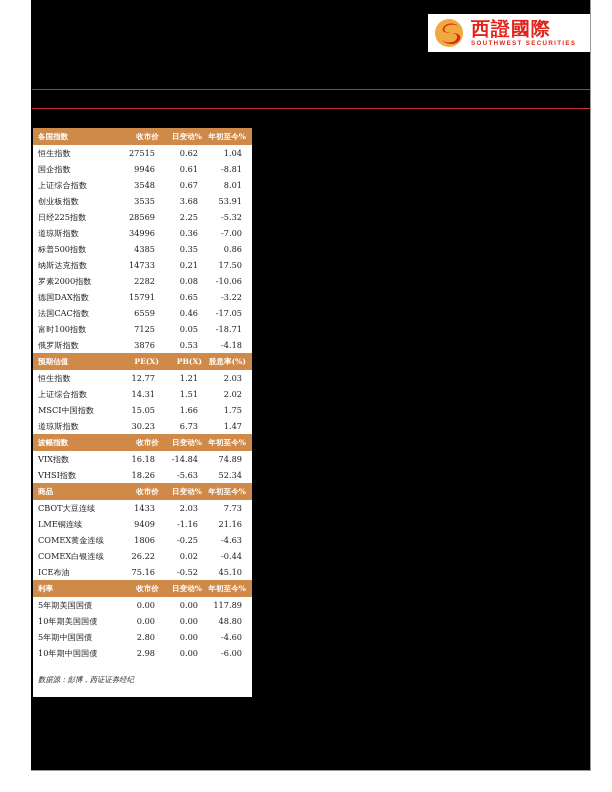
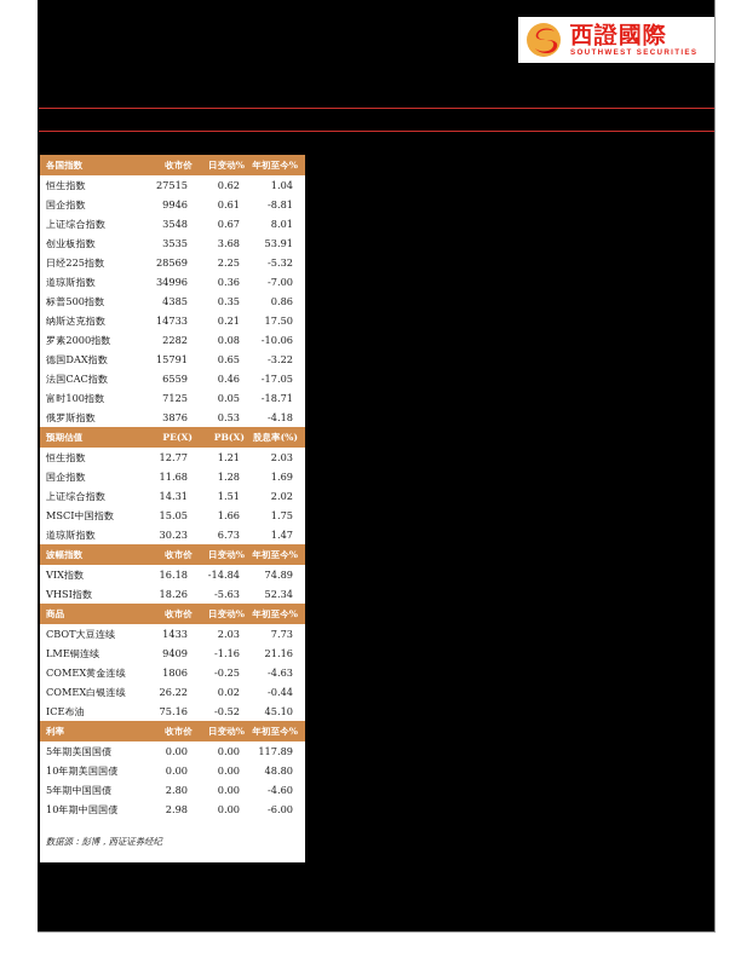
  西證國際
  各国指数	收市价	日变动%	年初至今%
  恒生指数	27515	0.62	1.04
  国企指数	9946	0.61	-8.81
  上证综合指数	3548	0.67	8.01
  创业板指数	3535	3.68	53.91
  日经225指数	28569	2.25	-5.32
  道琼斯指数	34996	0.36	-7.00
  标普500指数	4385	0.35	0.86
  纳斯达克指数	14733	0.21	17.50
  罗素2000指数	2282	0.08	-10.06
  德国DAX指数	15791	0.65	-3.22
  法国CAC指数	6559	0.46	-17.05
  富时100指数	7125	0.05	-18.71
  俄罗斯指数	3876	0.53	-4.18
  预期估值	PE(X)	PB(X)	股息率(%)
  恒生指数	12.77	1.21	2.03
+ 国企指数	11.68	1.28	1.69
  上证综合指数	14.31	1.51	2.02
  MSCI中国指数	15.05	1.66	1.75
  道琼斯指数	30.23	6.73	1.47
  波幅指数	收市价	日变动%	年初至今%
  VIX指数	16.18	-14.84	74.89
  VHSI指数	18.26	-5.63	52.34
  商品	收市价	日变动%	年初至今%
  CBOT大豆连续	1433	2.03	7.73
  LME铜连续	9409	-1.16	21.16
  COMEX黄金连续	1806	-0.25	-4.63
  COMEX白银连续	26.22	0.02	-0.44
  ICE布油	75.16	-0.52	45.10
  利率	收市价	日变动%	年初至今%
  5年期美国国债	0.00	0.00	117.89
  10年期美国国债	0.00	0.00	48.80
  5年期中国国债	2.80	0.00	-4.60
  10年期中国国债	2.98	0.00	-6.00
  数据源：彭博，西证证券经纪
